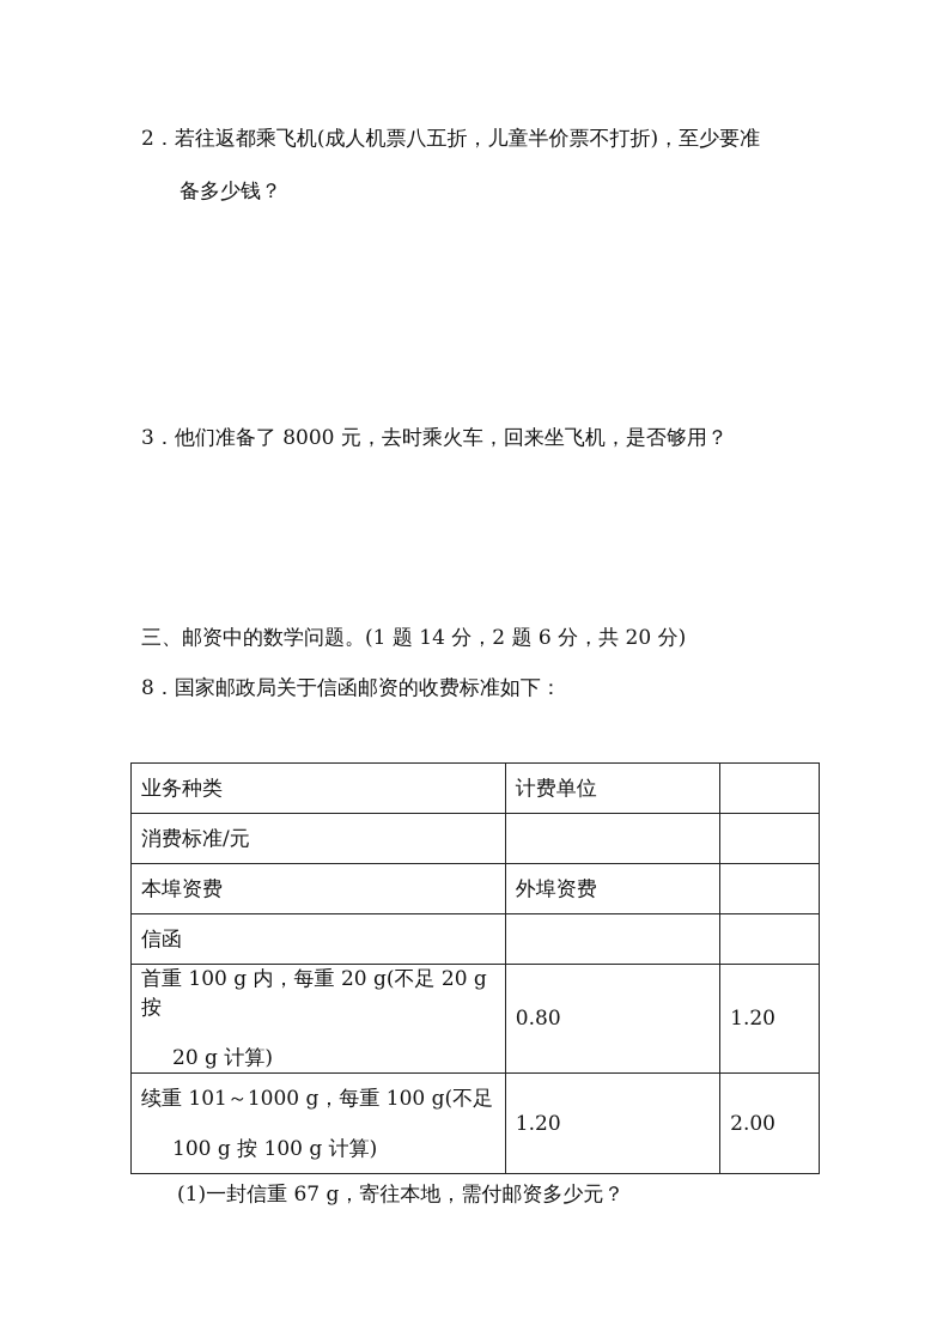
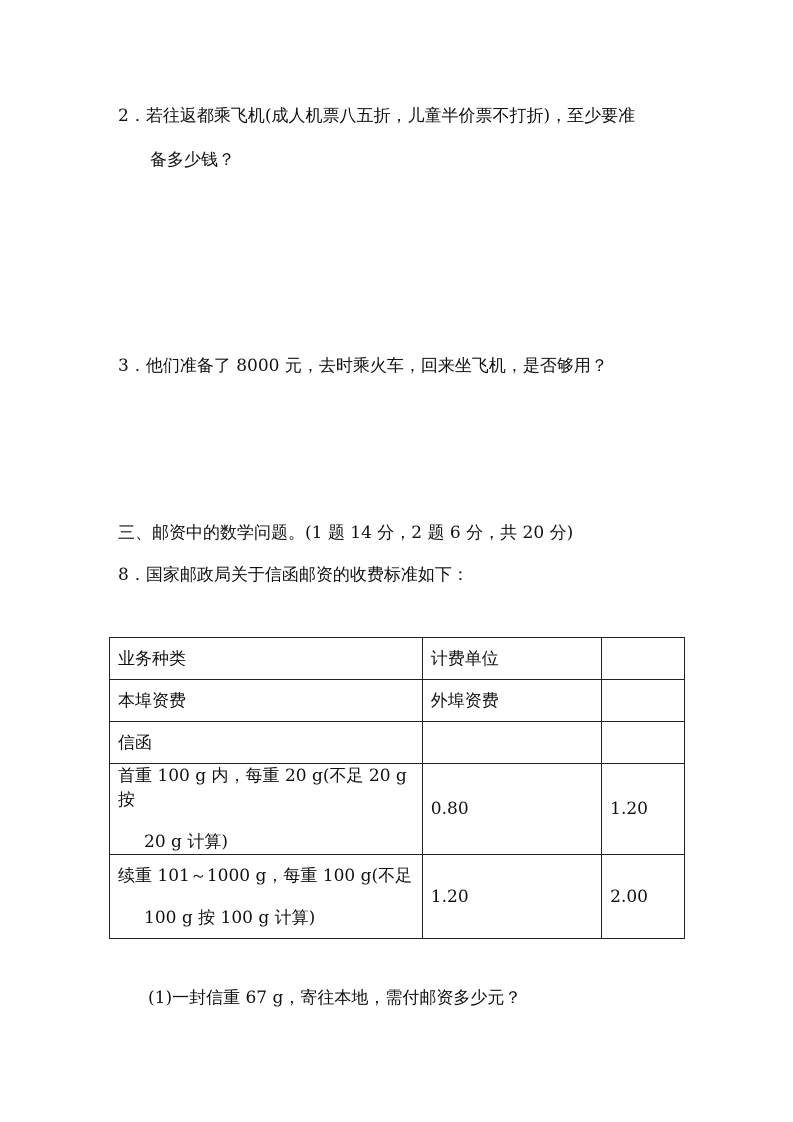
  2．若往返都乘飞机(成人机票八五折，儿童半价票不打折)，至少要准
  备多少钱？
  3．他们准备了 8000 元，去时乘火车，回来坐飞机，是否够用？
  三、邮资中的数学问题。(1 题 14 分，2 题 6 分，共 20 分)
  8．国家邮政局关于信函邮资的收费标准如下：
  业务种类	计费单位
- 消费标准/元
  本埠资费	外埠资费
  信函
  首重 100 g 内，每重 20 g(不足 20 g 按 20 g 计算)	0.80	1.20
  续重 101～1000 g，每重 100 g(不足 100 g 按 100 g 计算)	1.20	2.00
  (1)一封信重 67 g，寄往本地，需付邮资多少元？
